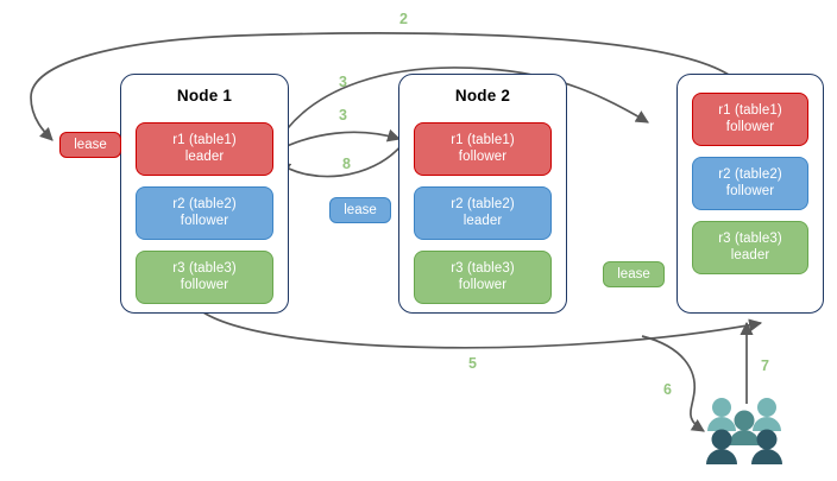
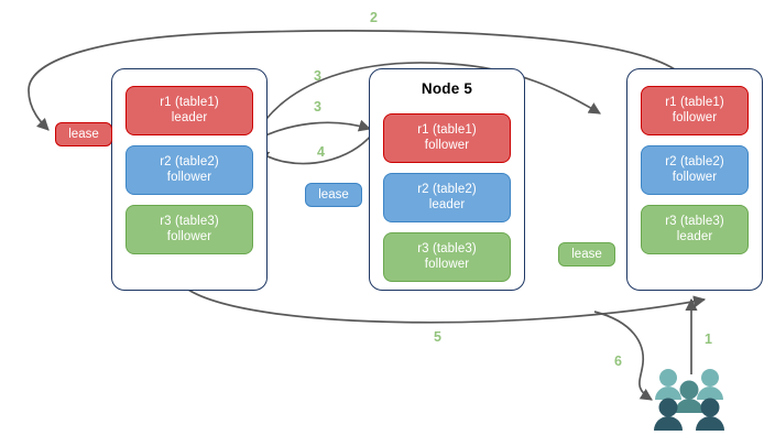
- Node 1
  r1 (table1)
  leader
  r2 (table2)
  follower
  r3 (table3)
  follower
- Node 2
+ Node 5
  r1 (table1)
  follower
  r2 (table2)
  leader
  r3 (table3)
  follower
  r1 (table1)
  follower
  r2 (table2)
  follower
  r3 (table3)
  leader
  lease
  lease
  lease
  2
  3
  3
- 8
+ 4
  5
- 7
+ 1
  6
